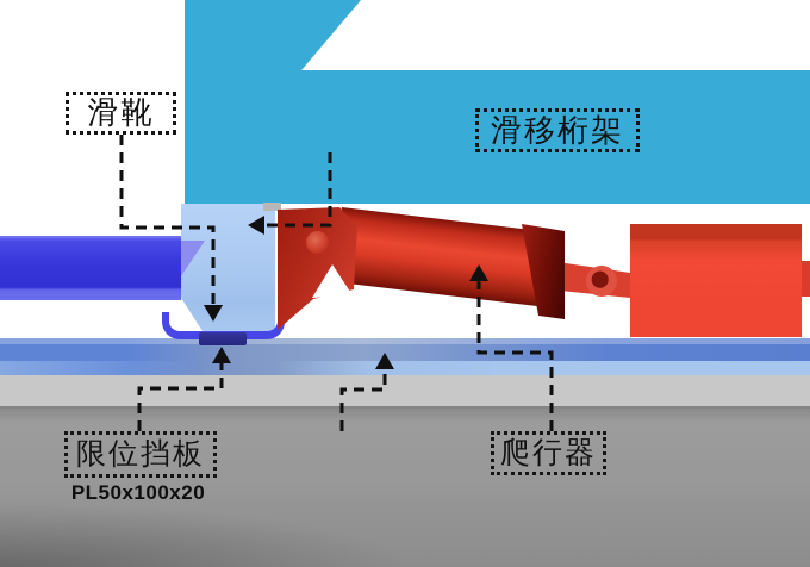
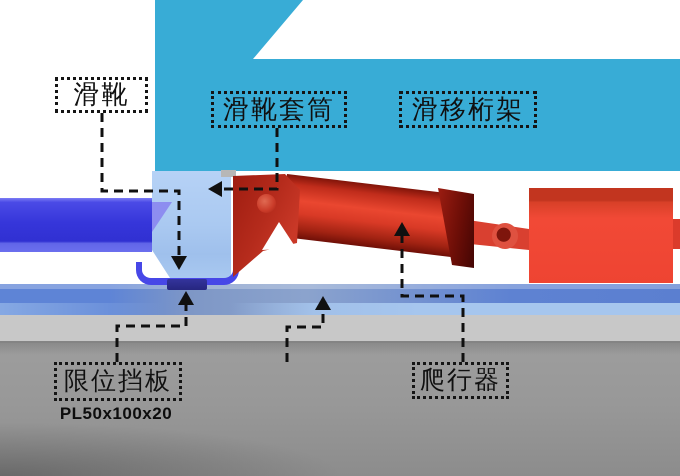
  滑靴
+ 滑靴套筒
  滑移桁架
  限位挡板
  爬行器
  PL50x100x20
